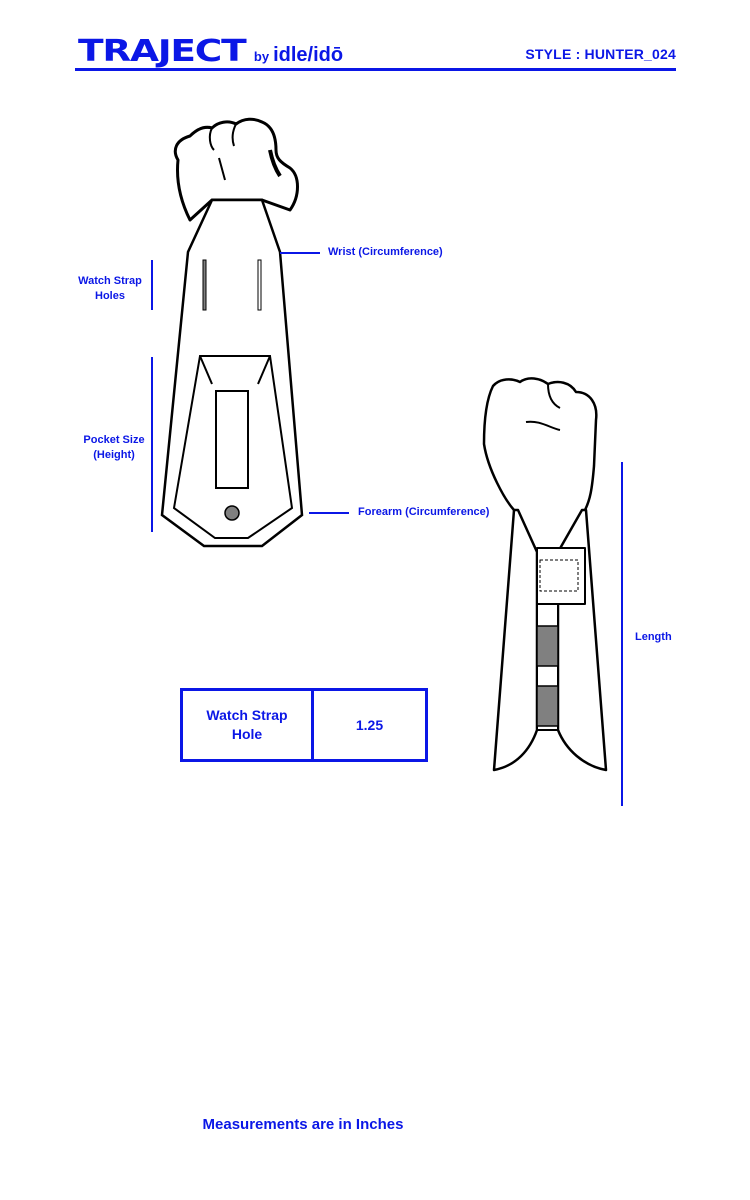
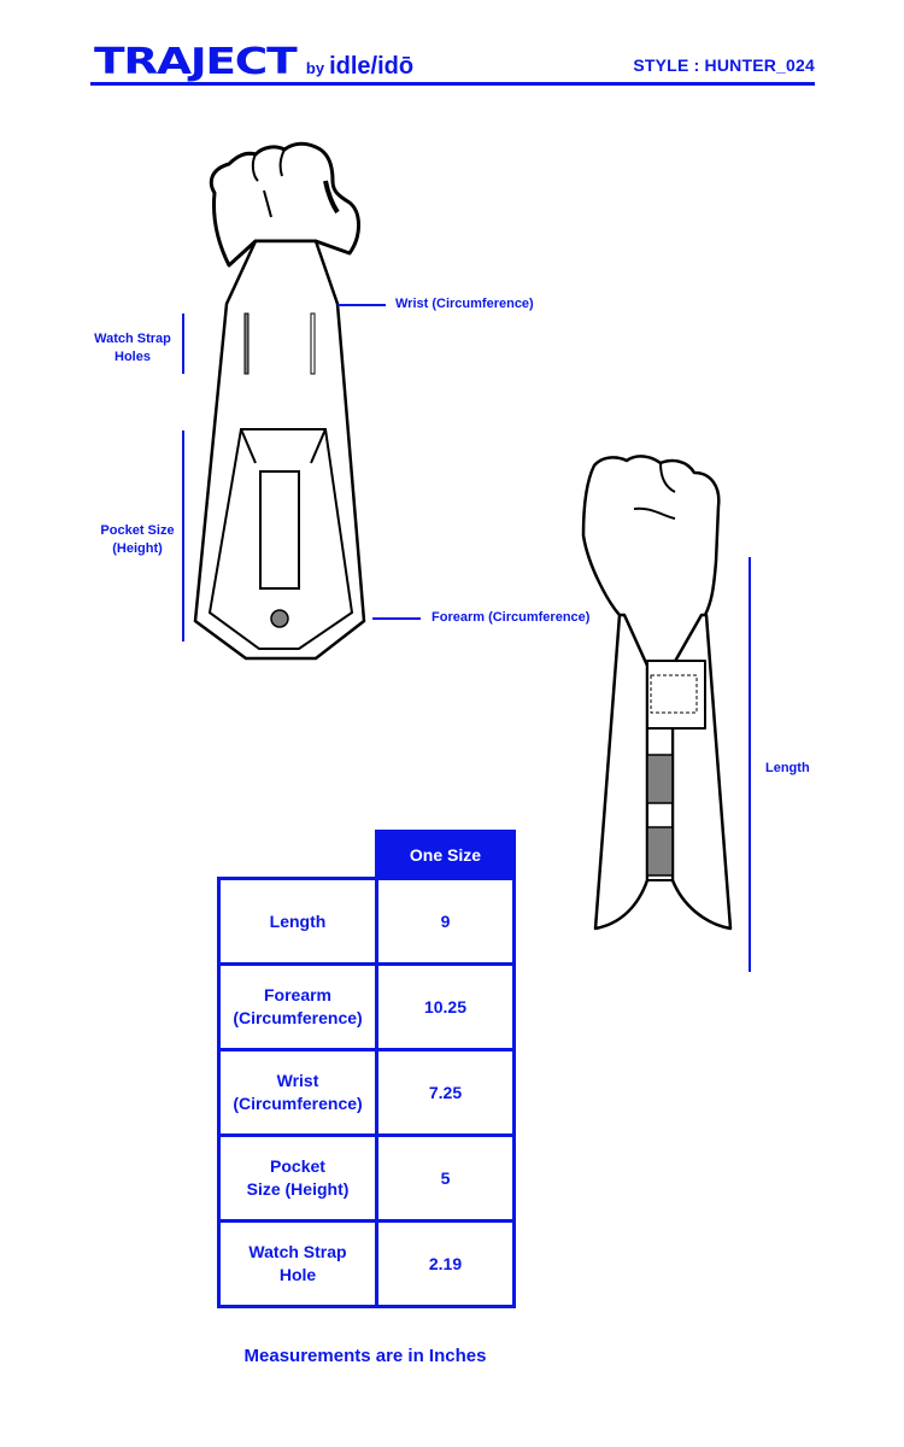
  TRAJECT
  by
  idle/idō
  STYLE : HUNTER_024
  Wrist (Circumference)
  Watch Strap
  Holes
  Pocket Size
  (Height)
  Forearm (Circumference)
  Length
+ 	One Size
+ Length	9
+ Forearm(Circumference)	10.25
+ Wrist(Circumference)	7.25
+ PocketSize (Height)	5
- Watch StrapHole	1.25
+ Watch StrapHole	2.19
  Measurements are in Inches
